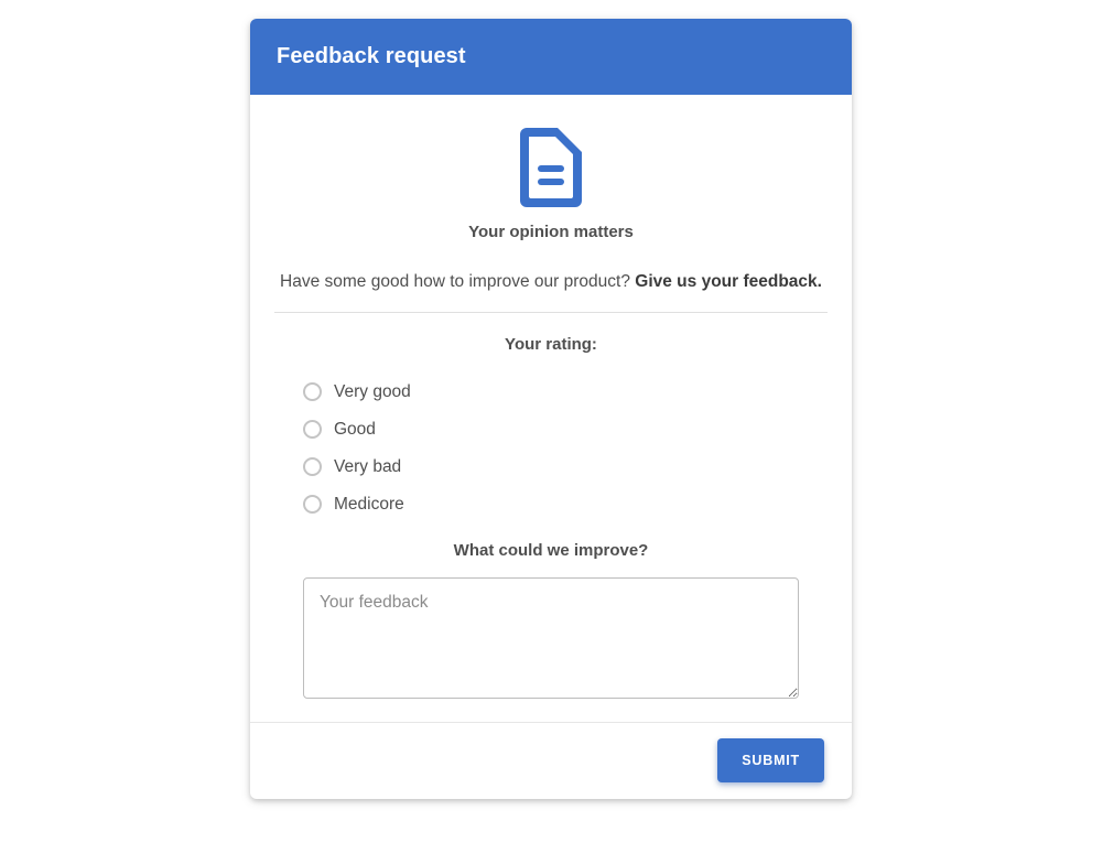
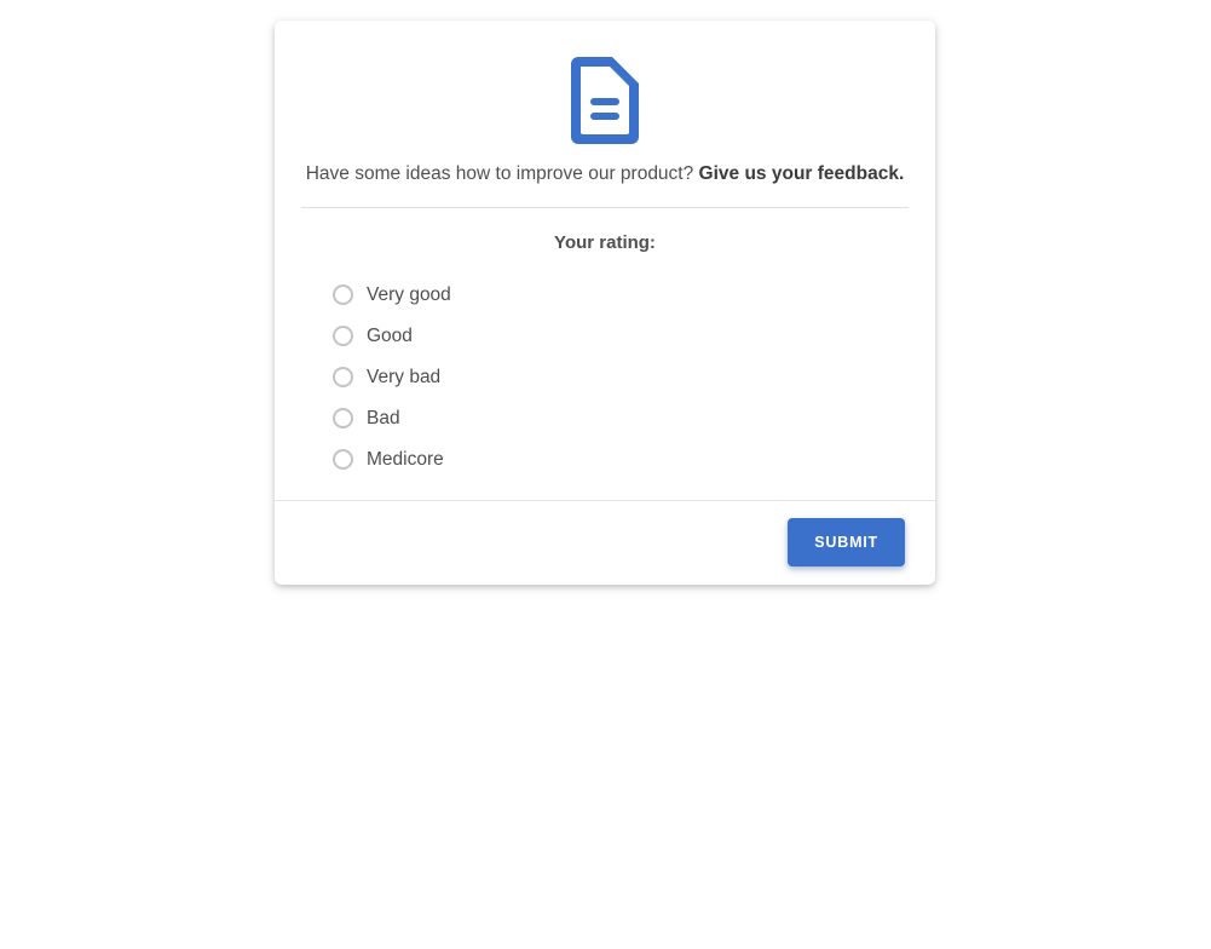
- Feedback request
- Your opinion matters
- Have some good how to improve our product? Give us your feedback.
+ Have some ideas how to improve our product? Give us your feedback.
  Your rating:
  Very good
  Good
  Very bad
+ Bad
  Medicore
- What could we improve?
- Your feedback
  SUBMIT
